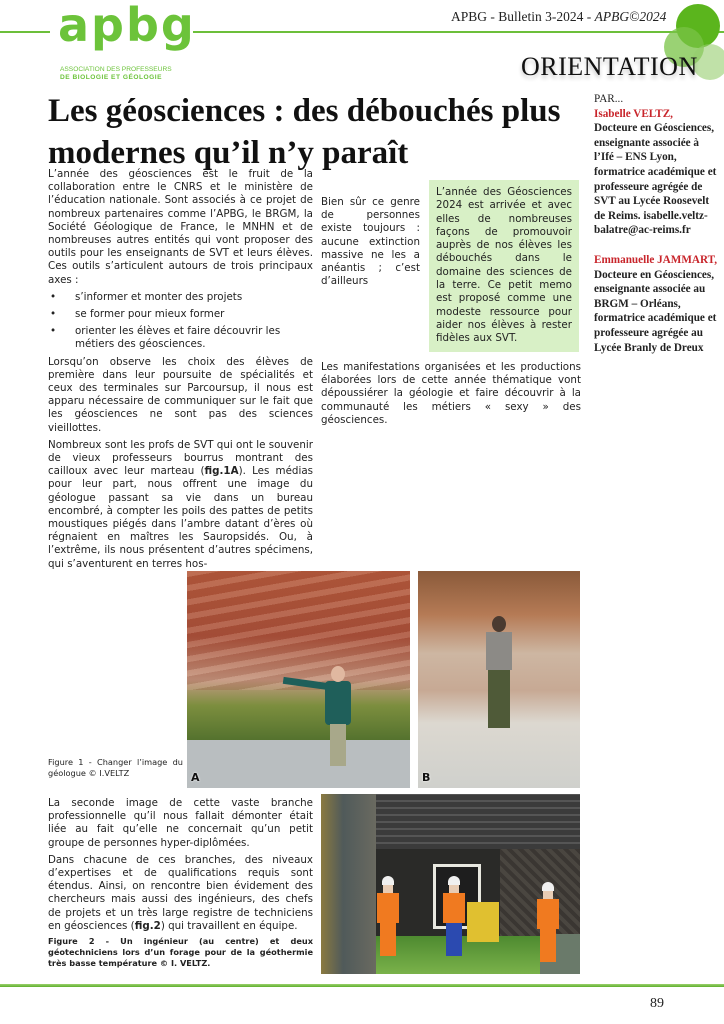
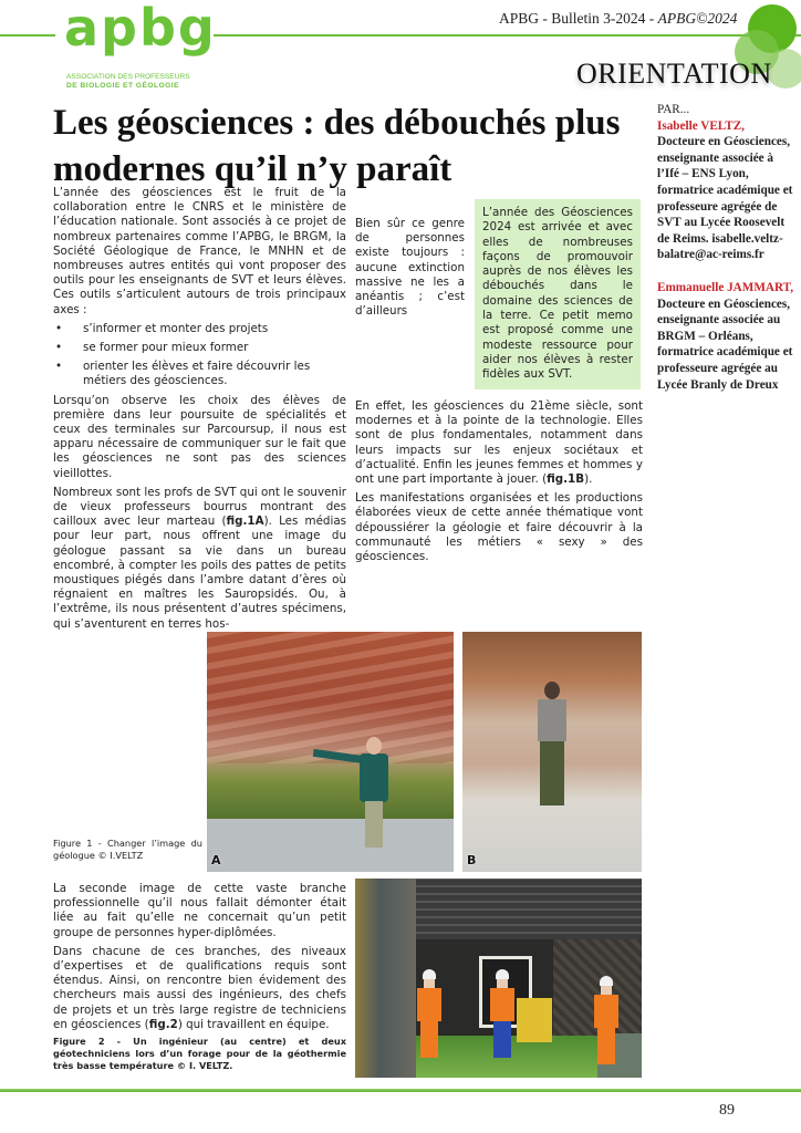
  apbg
  APBG - Bulletin 3-2024 - APBG©2024
  ORIENTATION
  Les géosciences : des débouchés plus modernes qu’il n’y paraît
  PAR...
  Isabelle VELTZ,
  Docteure en Géosciences, enseignante associée à l’Ifé – ENS Lyon, formatrice académique et professeure agrégée de SVT au Lycée Roosevelt de Reims. isabelle.veltz-balatre@ac-reims.fr
  Emmanuelle JAMMART,
  Docteure en Géosciences, enseignante associée au BRGM – Orléans, formatrice académique et professeure agrégée au Lycée Branly de Dreux
  L’année des géosciences est le fruit de la collaboration entre le CNRS et le ministère de l’éducation nationale. Sont associés à ce projet de nombreux partenaires comme l’APBG, le BRGM, la Société Géologique de France, le MNHN et de nombreuses autres entités qui vont proposer des outils pour les enseignants de SVT et leurs élèves. Ces outils s’articulent autours de trois principaux axes :
  s’informer et monter des projets
  se former pour mieux former
  orienter les élèves et faire découvrir les métiers des géosciences.
  Lorsqu’on observe les choix des élèves de première dans leur poursuite de spécialités et ceux des terminales sur Parcoursup, il nous est apparu nécessaire de communiquer sur le fait que les géosciences ne sont pas des sciences vieillottes.
  Nombreux sont les profs de SVT qui ont le souvenir de vieux professeurs bourrus montrant des cailloux avec leur marteau (fig.1A). Les médias pour leur part, nous offrent une image du géologue passant sa vie dans un bureau encombré, à compter les poils des pattes de petits moustiques piégés dans l’ambre datant d’ères où régnaient en maîtres les Sauropsidés. Ou, à l’extrême, ils nous présentent d’autres spécimens, qui s’aventurent en terres hos-
  Bien sûr ce genre de personnes existe toujours : aucune extinction massive ne les a anéantis ; c’est d’ailleurs
  L’année des Géosciences 2024 est arrivée et avec elles de nombreuses façons de promouvoir auprès de nos élèves les débouchés dans le domaine des sciences de la terre. Ce petit memo est proposé comme une modeste ressource pour aider nos élèves à rester fidèles aux SVT.
+ En effet, les géosciences du 21ème siècle, sont modernes et à la pointe de la technologie. Elles sont de plus fondamentales, notamment dans leurs impacts sur les enjeux sociétaux et d’actualité. Enfin les jeunes femmes et hommes y ont une part importante à jouer. (fig.1B).
- Les manifestations organisées et les productions élaborées lors de cette année thématique vont dépoussiérer la géologie et faire découvrir à la communauté les métiers « sexy » des géosciences.
+ Les manifestations organisées et les productions élaborées vieux de cette année thématique vont dépoussiérer la géologie et faire découvrir à la communauté les métiers « sexy » des géosciences.
  A
  B
  Figure 1 - Changer l’image du géologue © I.VELTZ
  La seconde image de cette vaste branche professionnelle qu’il nous fallait démonter était liée au fait qu’elle ne concernait qu’un petit groupe de personnes hyper-diplômées.
  Dans chacune de ces branches, des niveaux d’expertises et de qualifications requis sont étendus. Ainsi, on rencontre bien évidement des chercheurs mais aussi des ingénieurs, des chefs de projets et un très large registre de techniciens en géosciences (fig.2) qui travaillent en équipe.
  Figure 2 - Un ingénieur (au centre) et deux géotechniciens lors d’un forage pour de la géothermie très basse température © I. VELTZ.
  89
